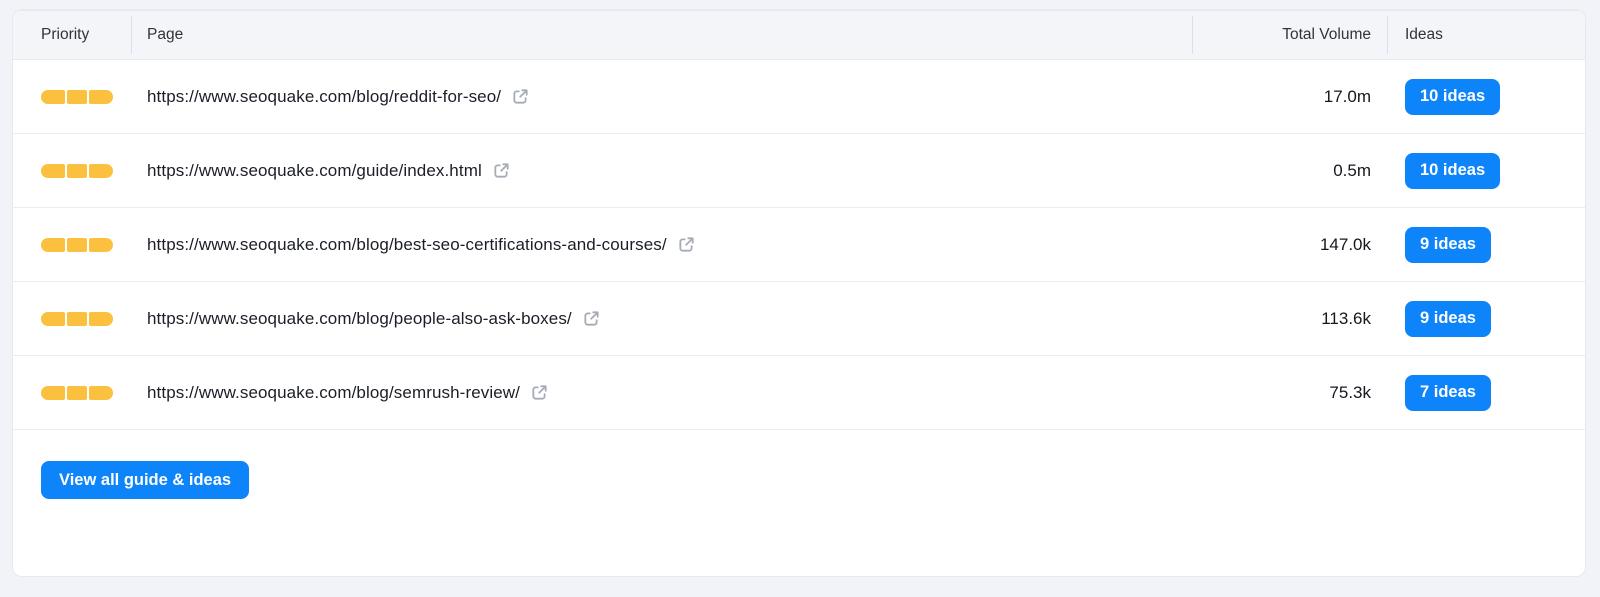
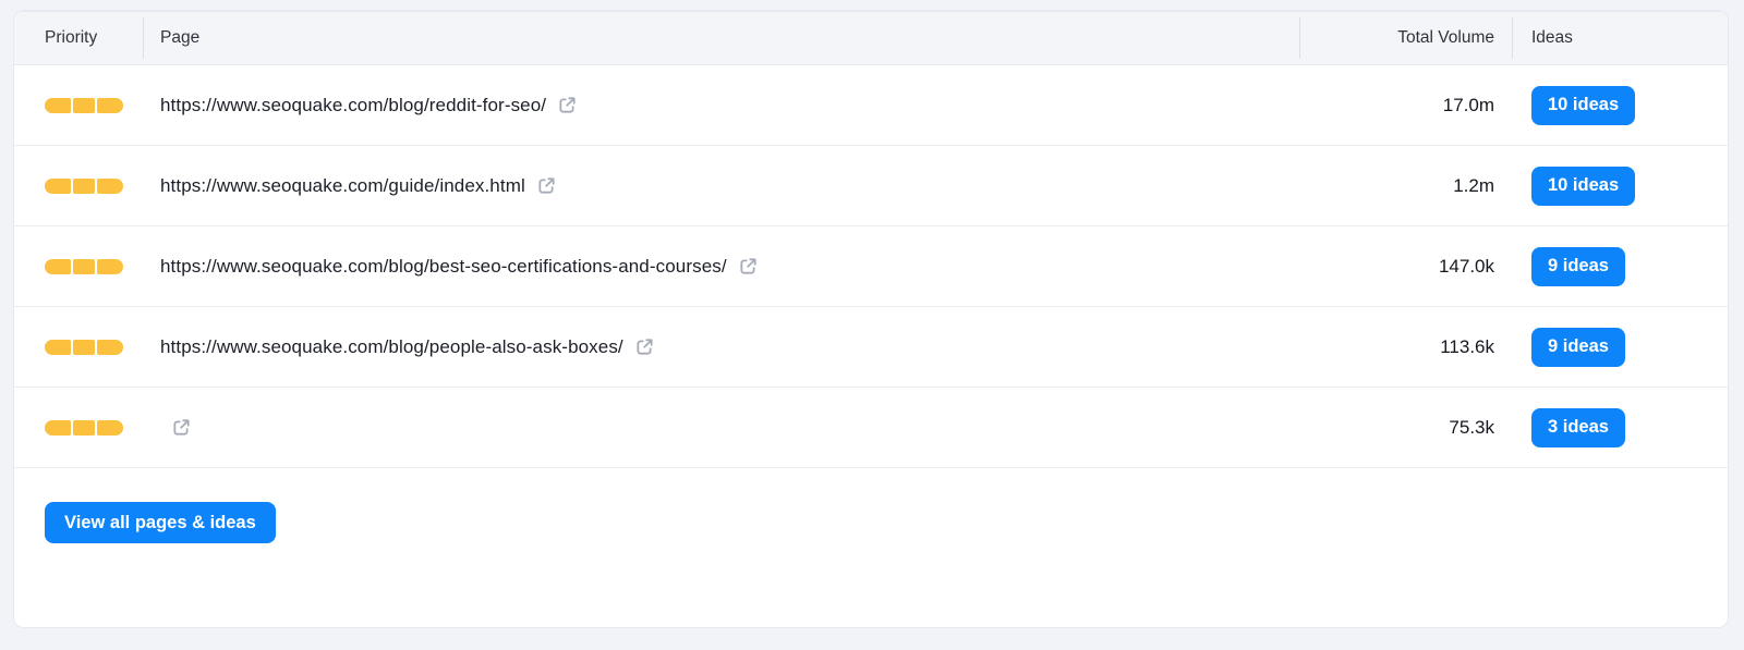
  Priority
  Page
  Total Volume
  Ideas
  https://www.seoquake.com/blog/reddit-for-seo/
  17.0m
  10 ideas
  https://www.seoquake.com/guide/index.html
- 0.5m
+ 1.2m
  10 ideas
  https://www.seoquake.com/blog/best-seo-certifications-and-courses/
  147.0k
  9 ideas
  https://www.seoquake.com/blog/people-also-ask-boxes/
  113.6k
  9 ideas
- https://www.seoquake.com/blog/semrush-review/
  75.3k
- 7 ideas
+ 3 ideas
- View all guide & ideas
+ View all pages & ideas
